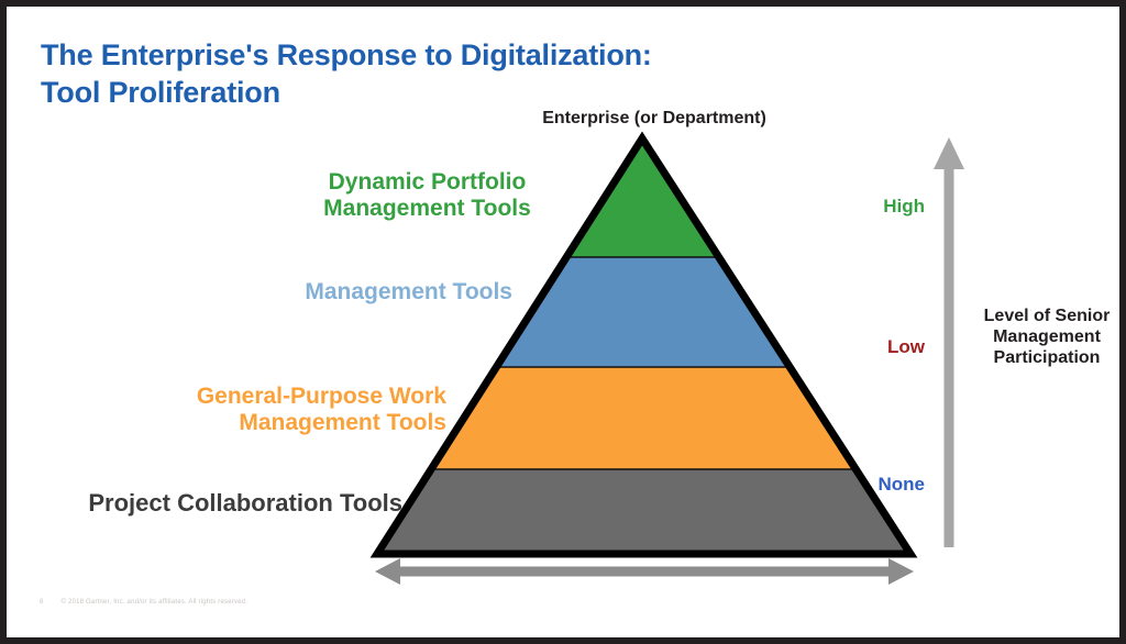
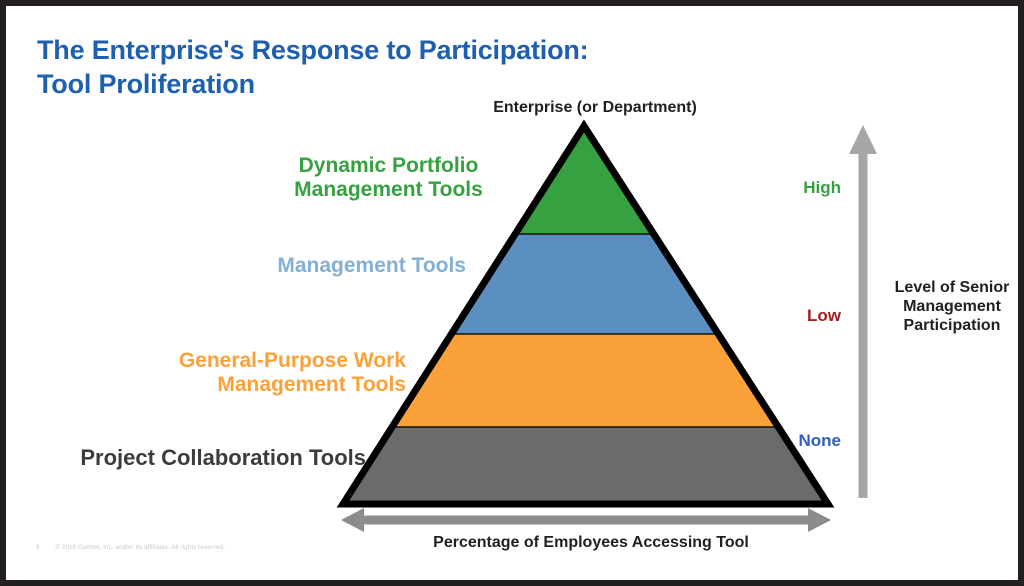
- The Enterprise's Response to Digitalization:
+ The Enterprise's Response to Participation:
  Tool Proliferation
  Enterprise (or Department)
  Dynamic Portfolio
  Management Tools
  Management Tools
  General-Purpose Work
  Management Tools
  Project Collaboration Tools
  High
  Low
  None
  Level of Senior
  Management
  Participation
+ Percentage of Employees Accessing Tool
